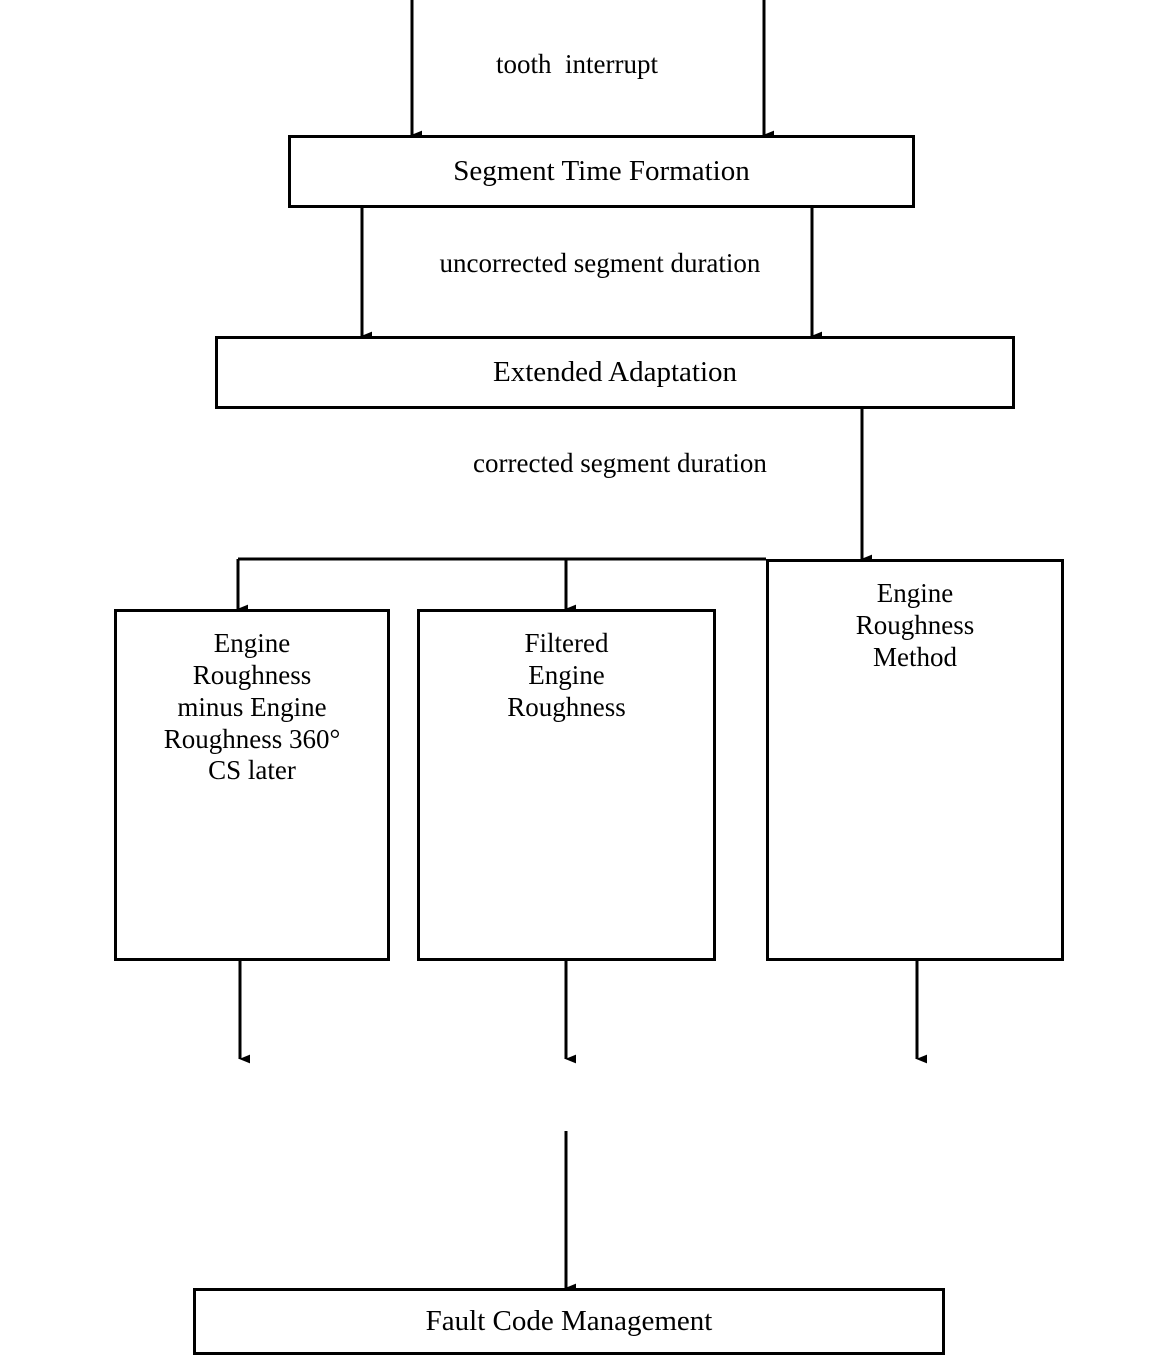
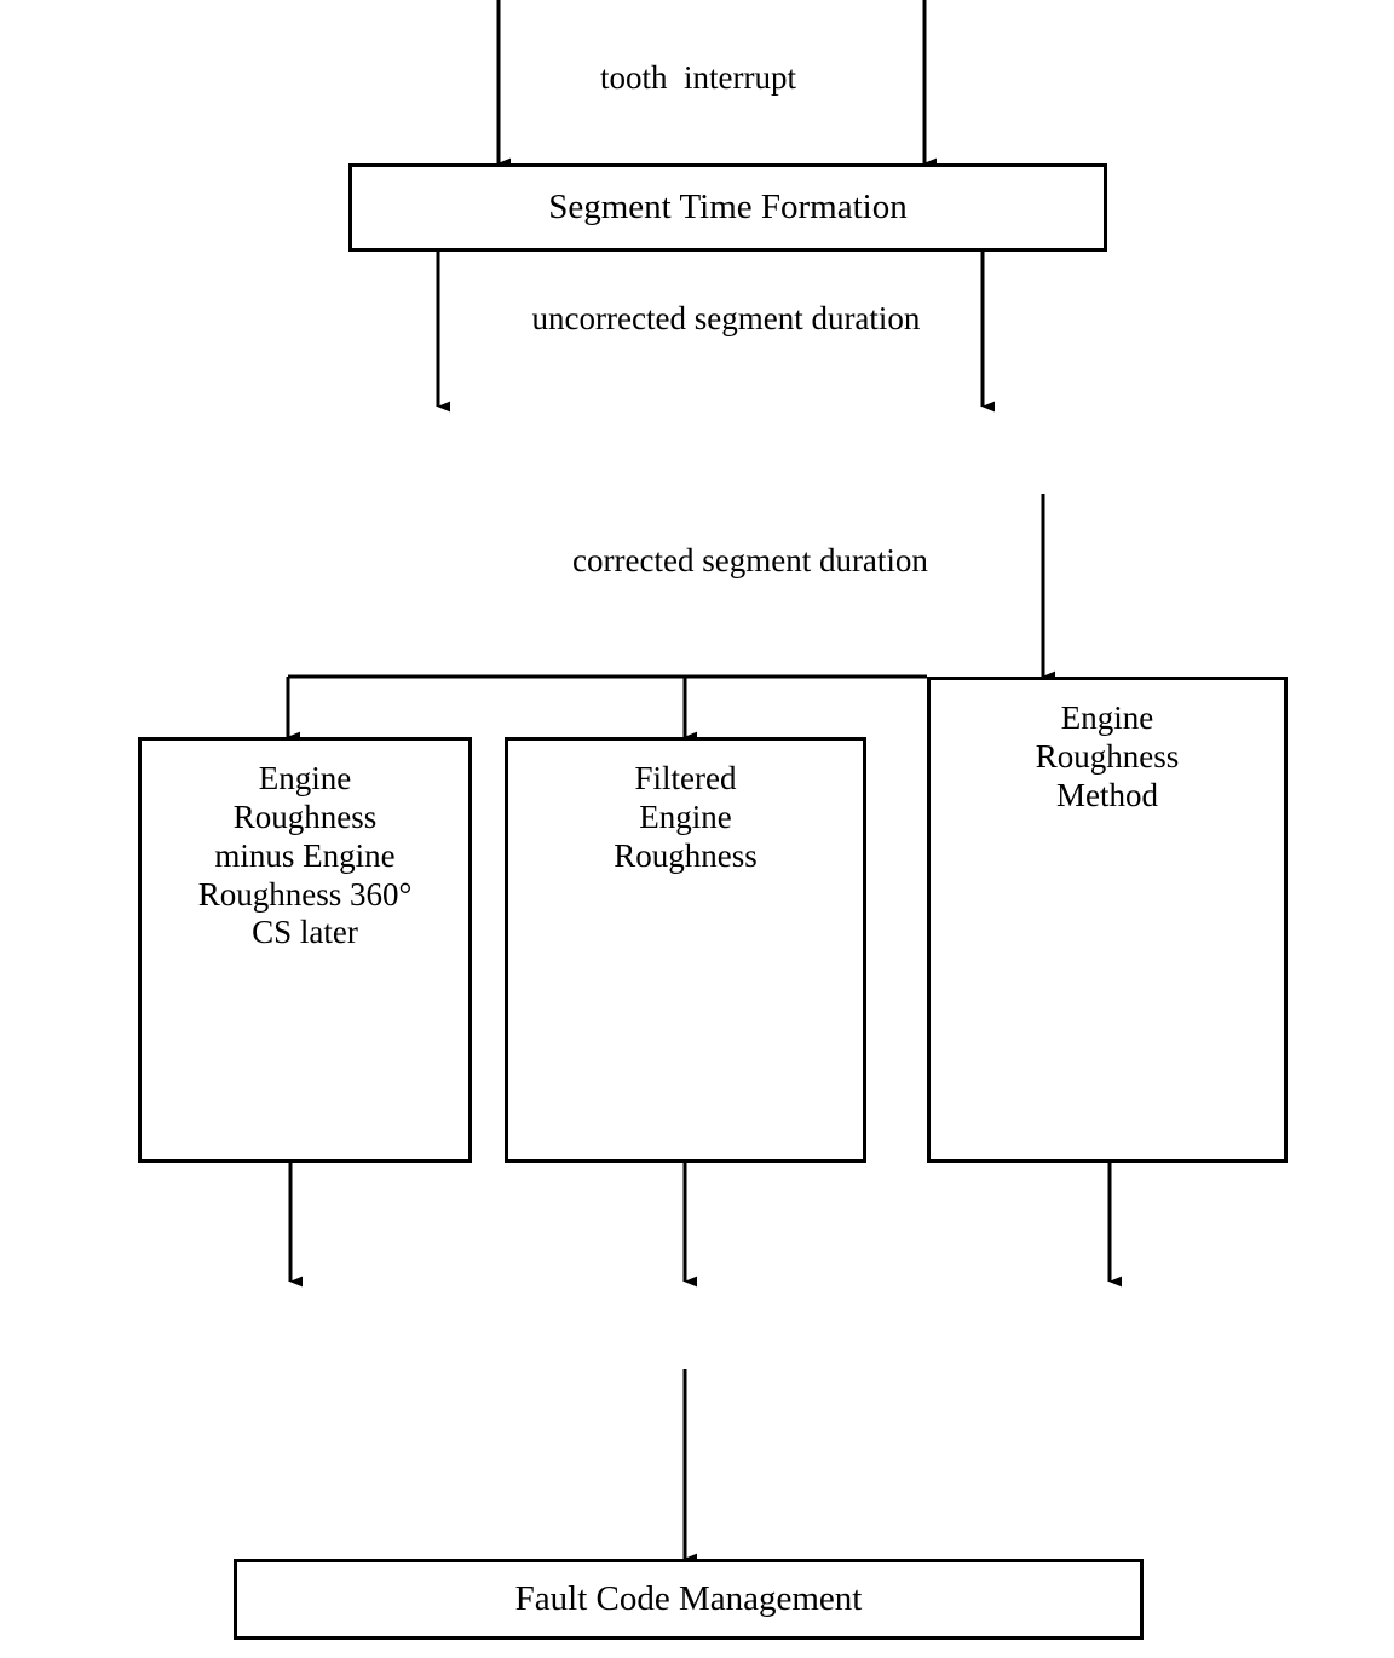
  tooth interrupt
  uncorrected segment duration
  corrected segment duration
  Segment Time Formation
- Extended Adaptation
  Engine
  Roughness
  minus Engine
  Roughness 360°
  CS later
  Filtered
  Engine
  Roughness
  Engine
  Roughness
  Method
  Fault Code Management
